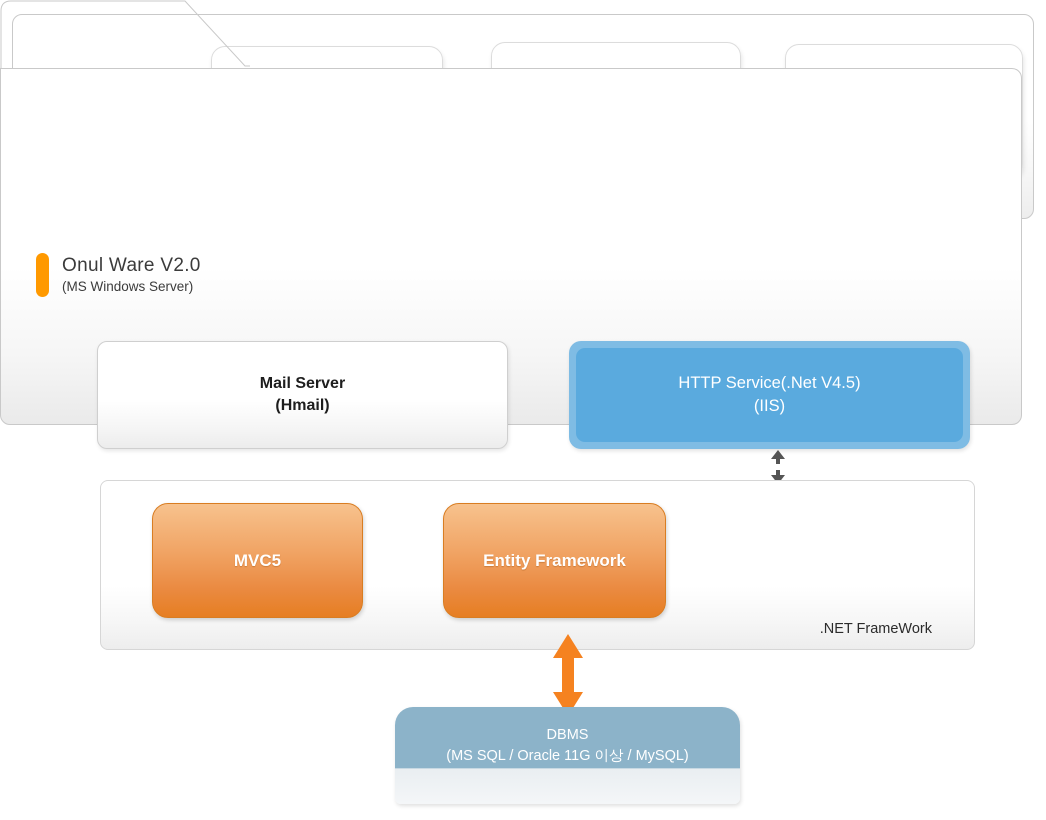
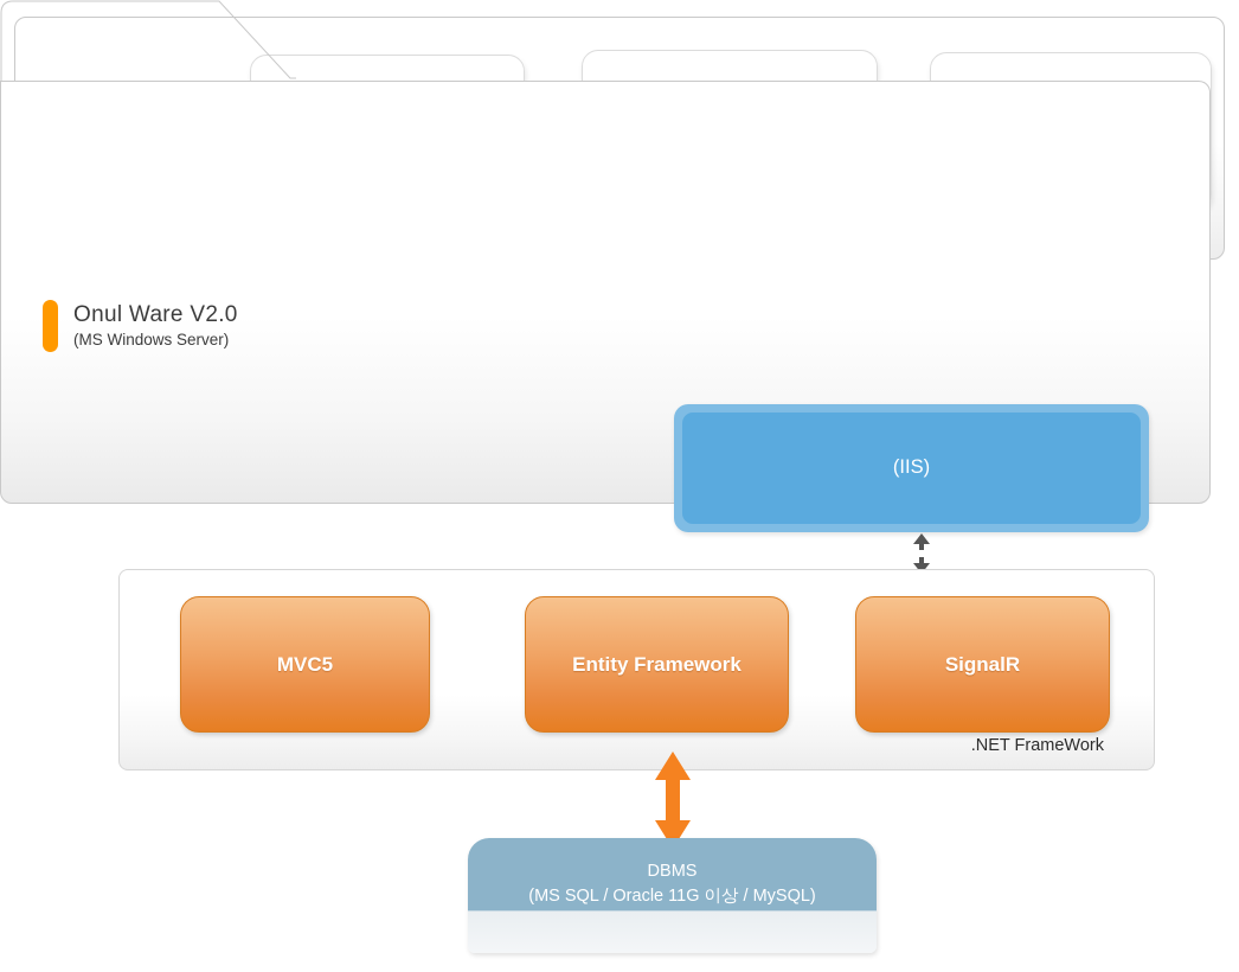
  Onul Ware V2.0
  (MS Windows Server)
- Mail Server
- (Hmail)
- HTTP Service(.Net V4.5)
  (IIS)
  MVC5
  Entity Framework
+ SignalR
  .NET FrameWork
  DBMS
  (MS SQL / Oracle 11G 이상 / MySQL)
